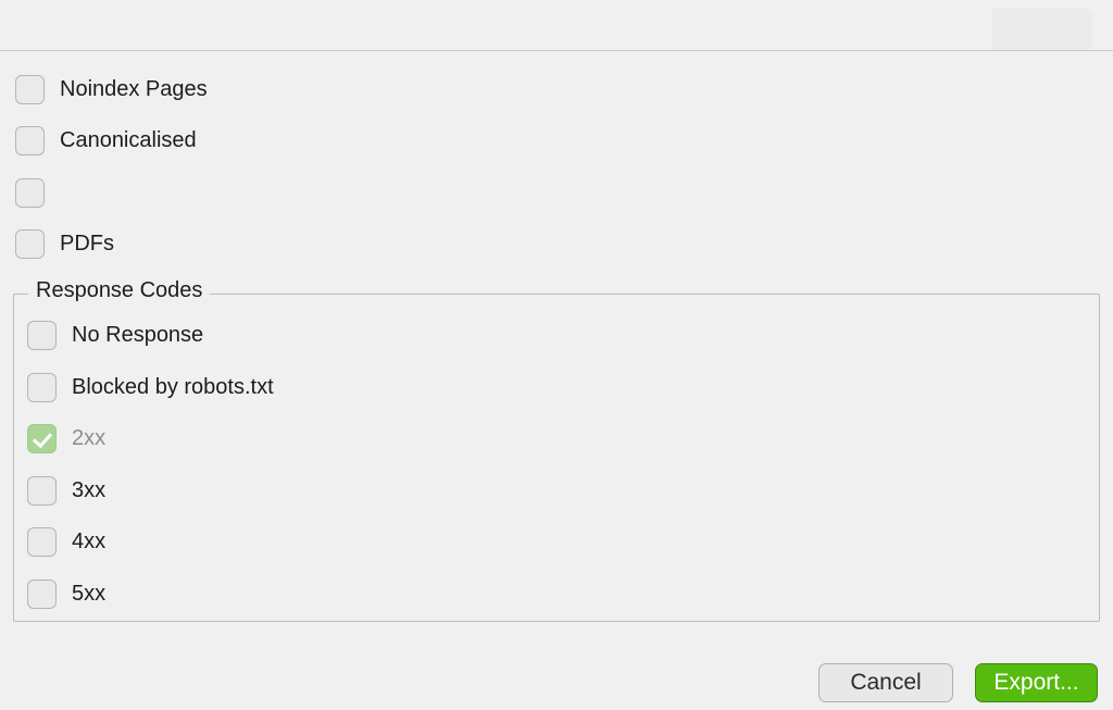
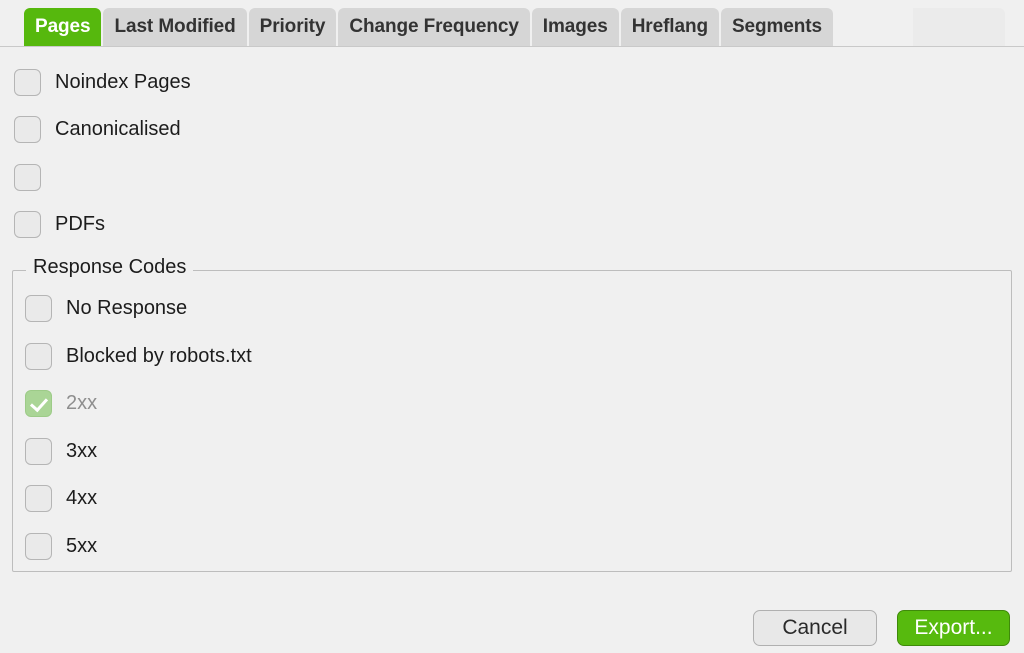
+ Pages
+ Last Modified
+ Priority
+ Change Frequency
+ Images
+ Hreflang
+ Segments
  Noindex Pages
  Canonicalised
  PDFs
  Response Codes
  No Response
  Blocked by robots.txt
  2xx
  3xx
  4xx
  5xx
  Cancel
  Export...
